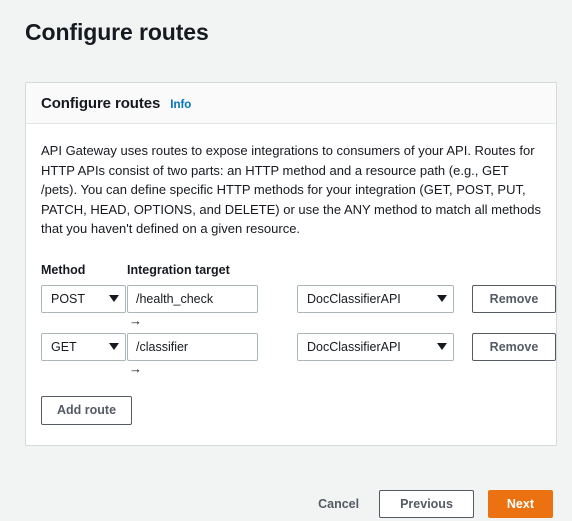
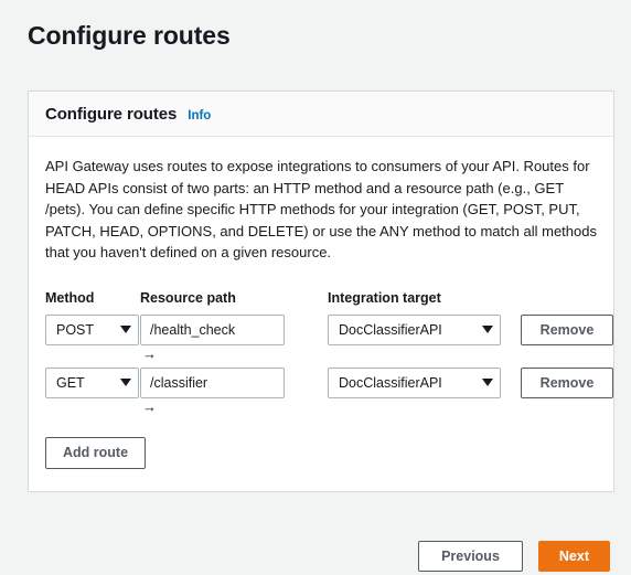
  Configure routes
  Configure routes
  Info
- API Gateway uses routes to expose integrations to consumers of your API. Routes for HTTP APIs consist of two parts: an HTTP method and a resource path (e.g., GET /pets). You can define specific HTTP methods for your integration (GET, POST, PUT, PATCH, HEAD, OPTIONS, and DELETE) or use the ANY method to match all methods that you haven't defined on a given resource.
+ API Gateway uses routes to expose integrations to consumers of your API. Routes for HEAD APIs consist of two parts: an HTTP method and a resource path (e.g., GET /pets). You can define specific HTTP methods for your integration (GET, POST, PUT, PATCH, HEAD, OPTIONS, and DELETE) or use the ANY method to match all methods that you haven't defined on a given resource.
  Method
+ Resource path
  Integration target
  POST
  /health_check
  →
  DocClassifierAPI
  Remove
  GET
  /classifier
  →
  DocClassifierAPI
  Remove
  Add route
- Cancel
  Previous
  Next
